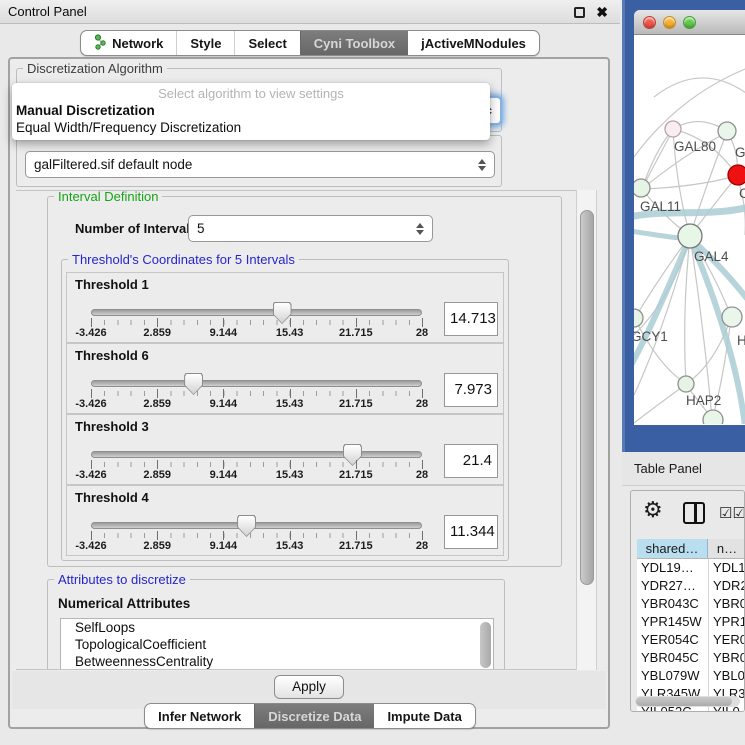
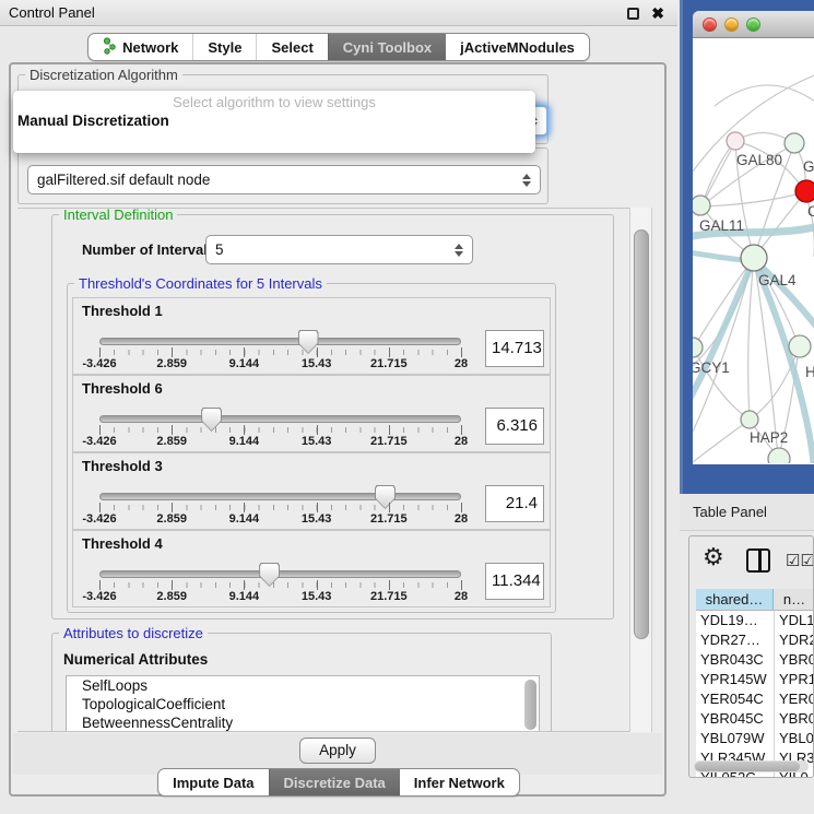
  Control Panel
  ✖
  Network
  Style
  Select
  Cyni Toolbox
  jActiveMNodules
  Discretization Algorithm
  Select algorithm to view settings
  Manual Discretization
- Equal Width/Frequency Discretization
  galFiltered.sif default node
  Interval Definition
  Number of Interva
  5
  Threshold's Coordinates for 5 Intervals
  Threshold 1
  -3.426
  2.859
  9.144
  15.43
  21.715
  28
  14.713
  Threshold 6
  -3.426
  2.859
  9.144
  15.43
  21.715
  28
- 7.973
+ 6.316
  Threshold 3
  -3.426
  2.859
  9.144
  15.43
  21.715
  28
  21.4
  Threshold 4
  -3.426
  2.859
  9.144
  15.43
  21.715
  28
  11.344
  Attributes to discretize
  Numerical Attributes
  SelfLoops
  TopologicalCoefficient
  BetweennessCentrality
  Apply
- Infer Network
+ Impute Data
  Discretize Data
- Impute Data
+ Infer Network
  GAL80
  C
  GAL11
  GAL4
  GCY1
  H
  HAP2
  Table Panel
  ⚙
  ☑☑
  shared…
  n…
  YDL19…
  YDL1
  YDR27…
  YBR043C
  YBR0
  YPR145W
  YPR1
  YER054C
  YER0
  YBR045C
  YBR0
  YBL079W
  YBL0
  YLR345W
  YLR3
